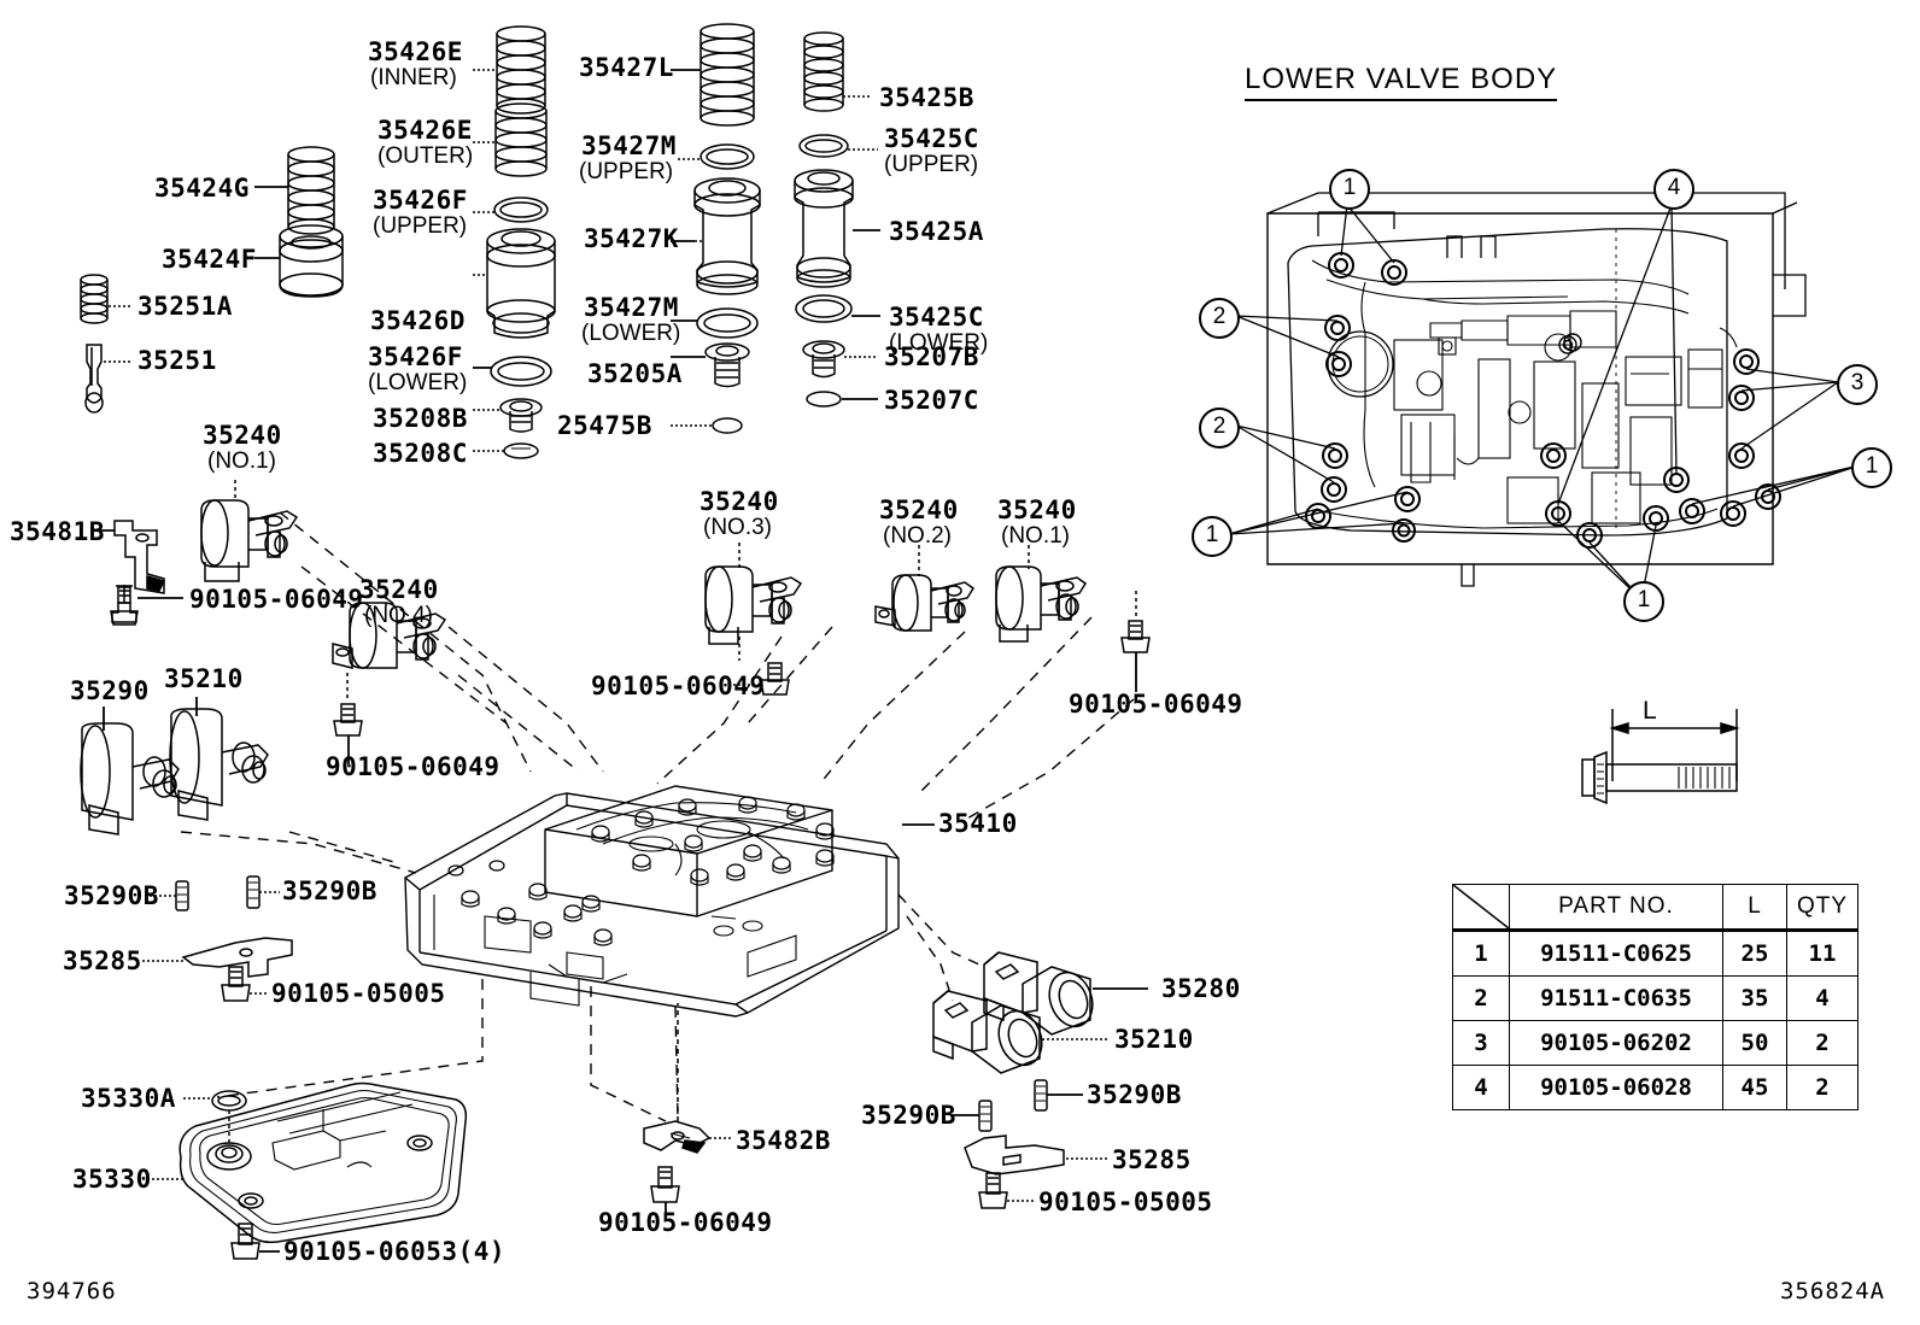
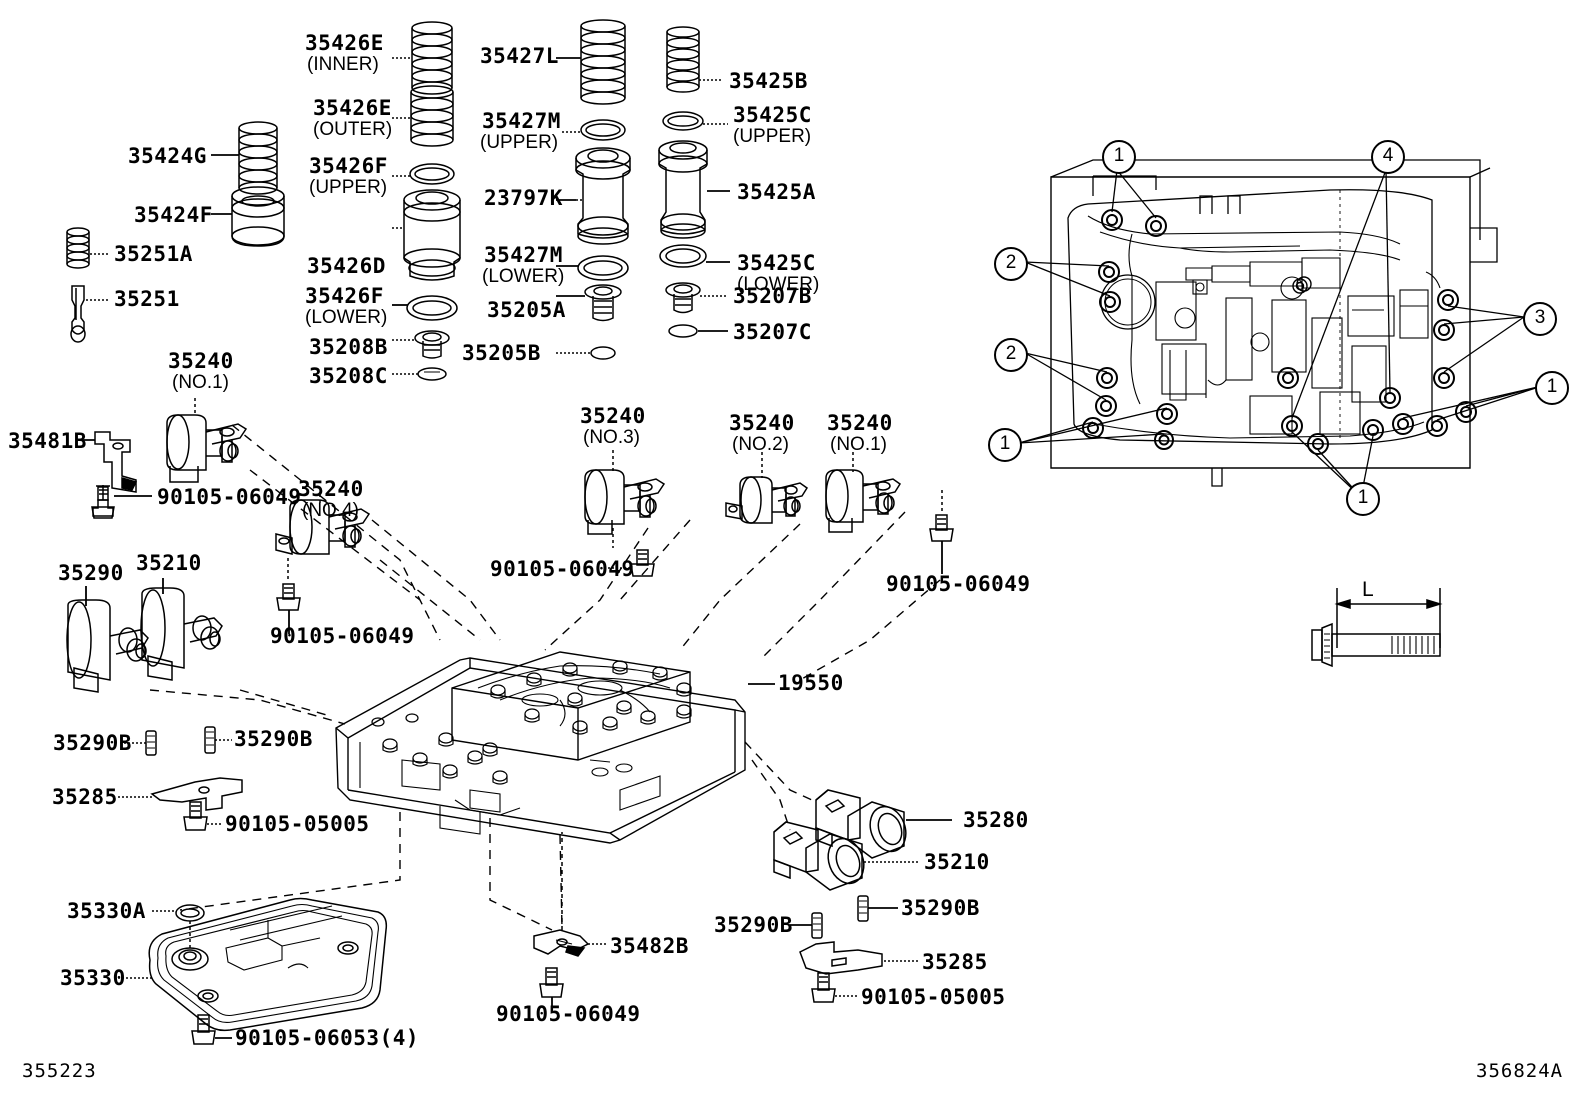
  35424G
  35424F
  35251A
  35251
  35426E
  (INNER)
  35426E
  (OUTER)
  35426F
  (UPPER)
  35426D
  35426F
  (LOWER)
  35208B
  35208C
  35427L
  35427M
  (UPPER)
- 35427K
+ 23797K
  35427M
  (LOWER)
  35205A
- 25475B
+ 35205B
  35425B
  35425C
  (UPPER)
  35425A
  35425C
  (LOWER)
  35207B
  35207C
  35240
  (NO.1)
  35481B
  90105-06049
  35240
  (NO.4)
  90105-06049
  35290
  35210
  35240
  (NO.3)
  35240
  (NO.2)
  35240
  (NO.1)
  90105-06049
  90105-06049
- 35410
+ 19550
  35290B
  35290B
  35285
  90105-05005
  35330A
  35330
  90105-06053(4)
  35482B
  90105-06049
  35280
  35210
  35290B
  35290B
  35285
  90105-05005
- LOWER VALVE BODY
  1
  4
  2
  2
  3
  1
  1
  1
  L
- 	PART NO.	L	QTY
- 1	91511-C0625	25	11
- 2	91511-C0635	35	4
- 3	90105-06202	50	2
- 4	90105-06028	45	2
- 394766
+ 355223
  356824A
